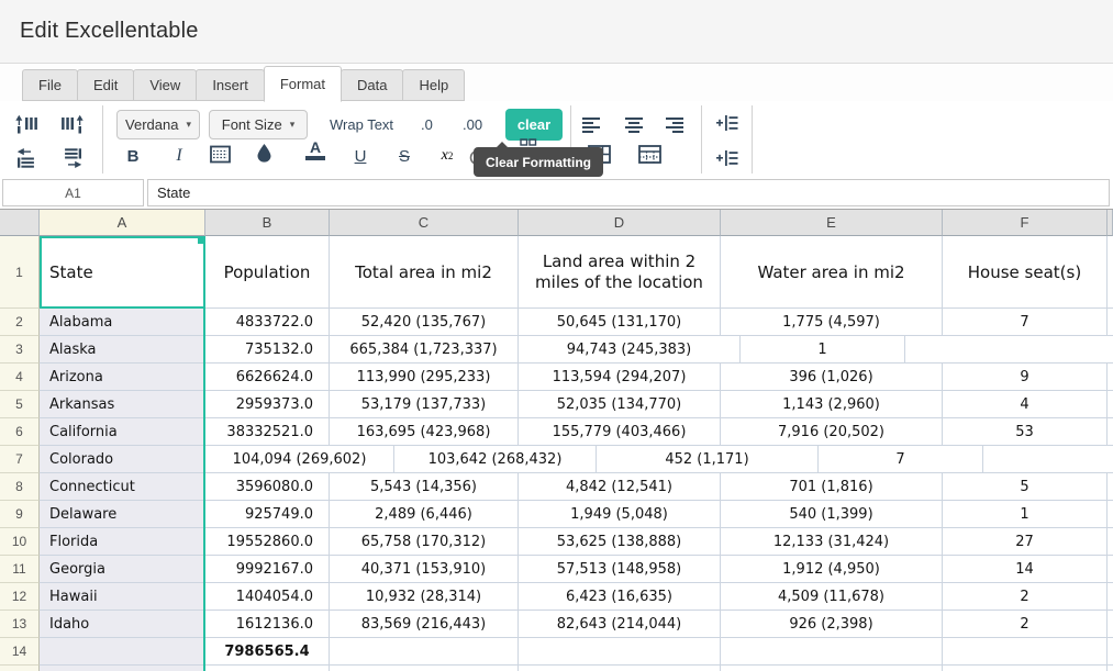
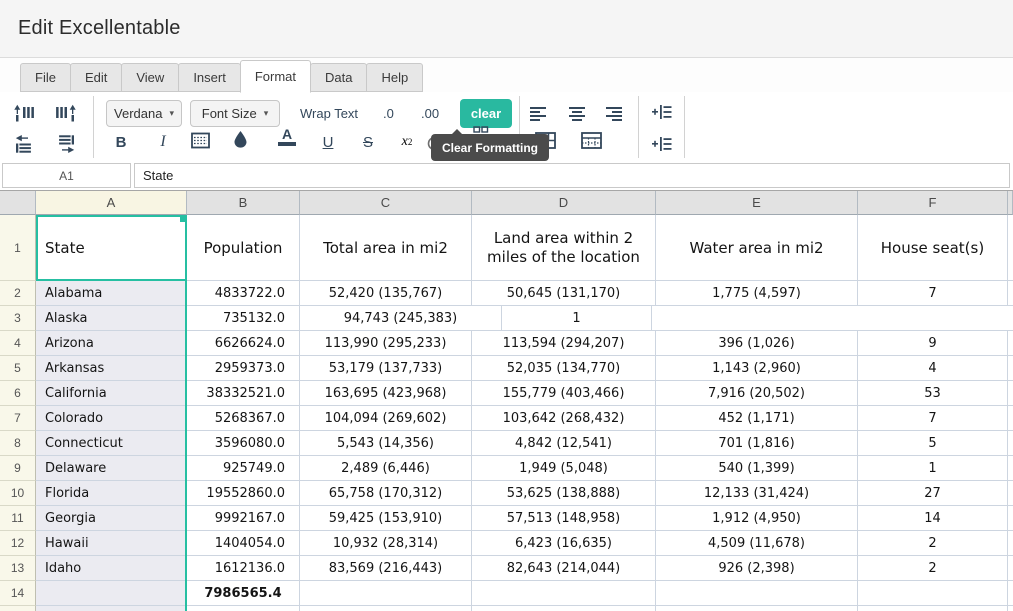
  Edit Excellentable
  File
  Edit
  View
  Insert
  Format
  Data
  Help
  Verdana
  ▾
  Font Size
  ▾
  Wrap Text
  .0
  .00
  clear
  B
  I
  A
  U
  S
  x
  2
  Clear Formatting
  A1
  State
  A
  B
  C
  D
  E
  F
  1
  State
  Population
  Total area in mi2
  Land area within 2 miles of the location
  Water area in mi2
  House seat(s)
  2
  Alabama
  4833722.0
  52,420 (135,767)
  50,645 (131,170)
  1,775 (4,597)
  7
  3
  Alaska
  735132.0
- 665,384 (1,723,337)
  94,743 (245,383)
  1
  4
  Arizona
  6626624.0
  113,990 (295,233)
  113,594 (294,207)
  396 (1,026)
  9
  5
  Arkansas
  2959373.0
  53,179 (137,733)
  52,035 (134,770)
  1,143 (2,960)
  4
  6
  California
  38332521.0
  163,695 (423,968)
  155,779 (403,466)
  7,916 (20,502)
  53
  7
  Colorado
+ 5268367.0
  104,094 (269,602)
  103,642 (268,432)
  452 (1,171)
  7
  8
  Connecticut
  3596080.0
  5,543 (14,356)
  4,842 (12,541)
  701 (1,816)
  5
  9
  Delaware
  925749.0
  2,489 (6,446)
  1,949 (5,048)
  540 (1,399)
  1
  10
  Florida
  19552860.0
  65,758 (170,312)
  53,625 (138,888)
  12,133 (31,424)
  27
  11
  Georgia
  9992167.0
- 40,371 (153,910)
+ 59,425 (153,910)
  57,513 (148,958)
  1,912 (4,950)
  14
  12
  Hawaii
  1404054.0
  10,932 (28,314)
  6,423 (16,635)
  4,509 (11,678)
  2
  13
  Idaho
  1612136.0
  83,569 (216,443)
  82,643 (214,044)
  926 (2,398)
  2
  14
  7986565.4
